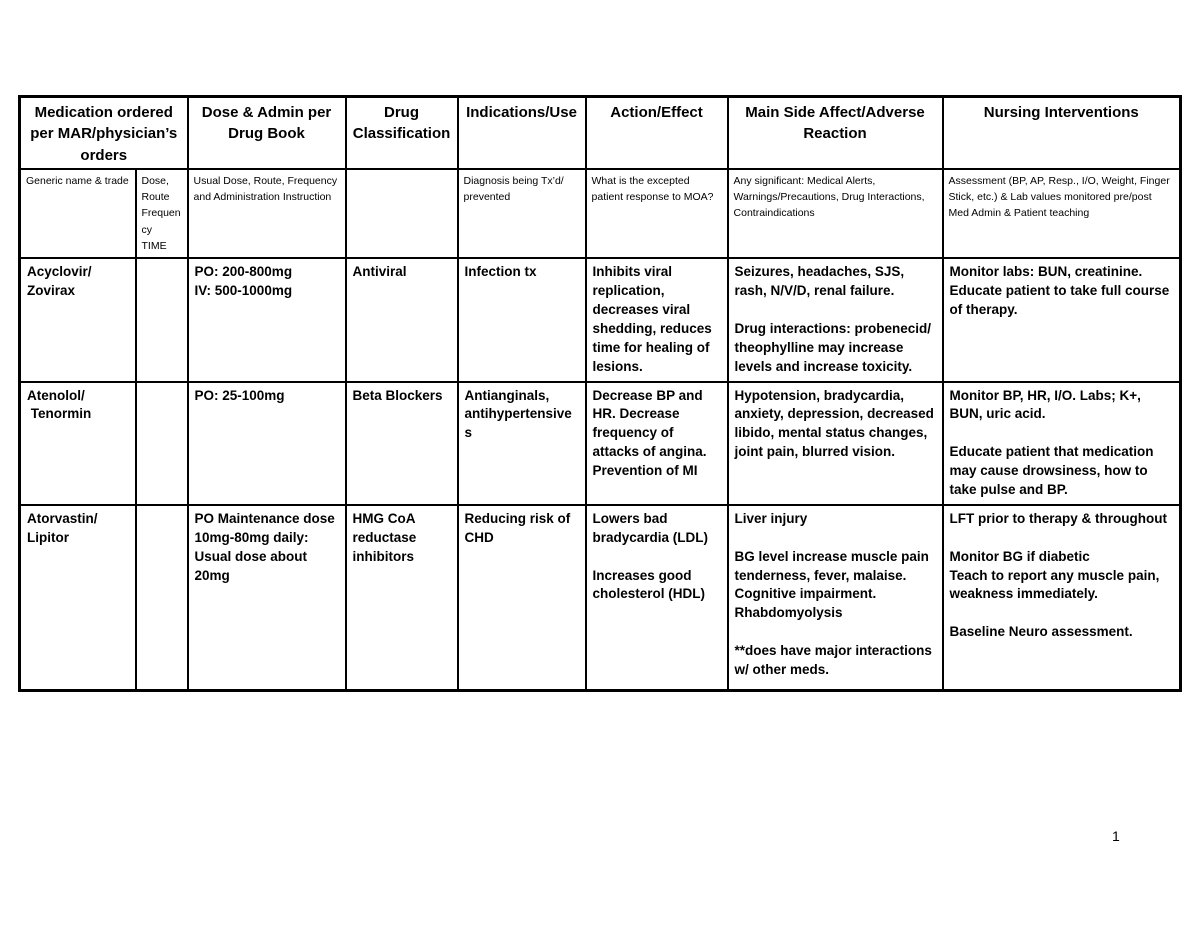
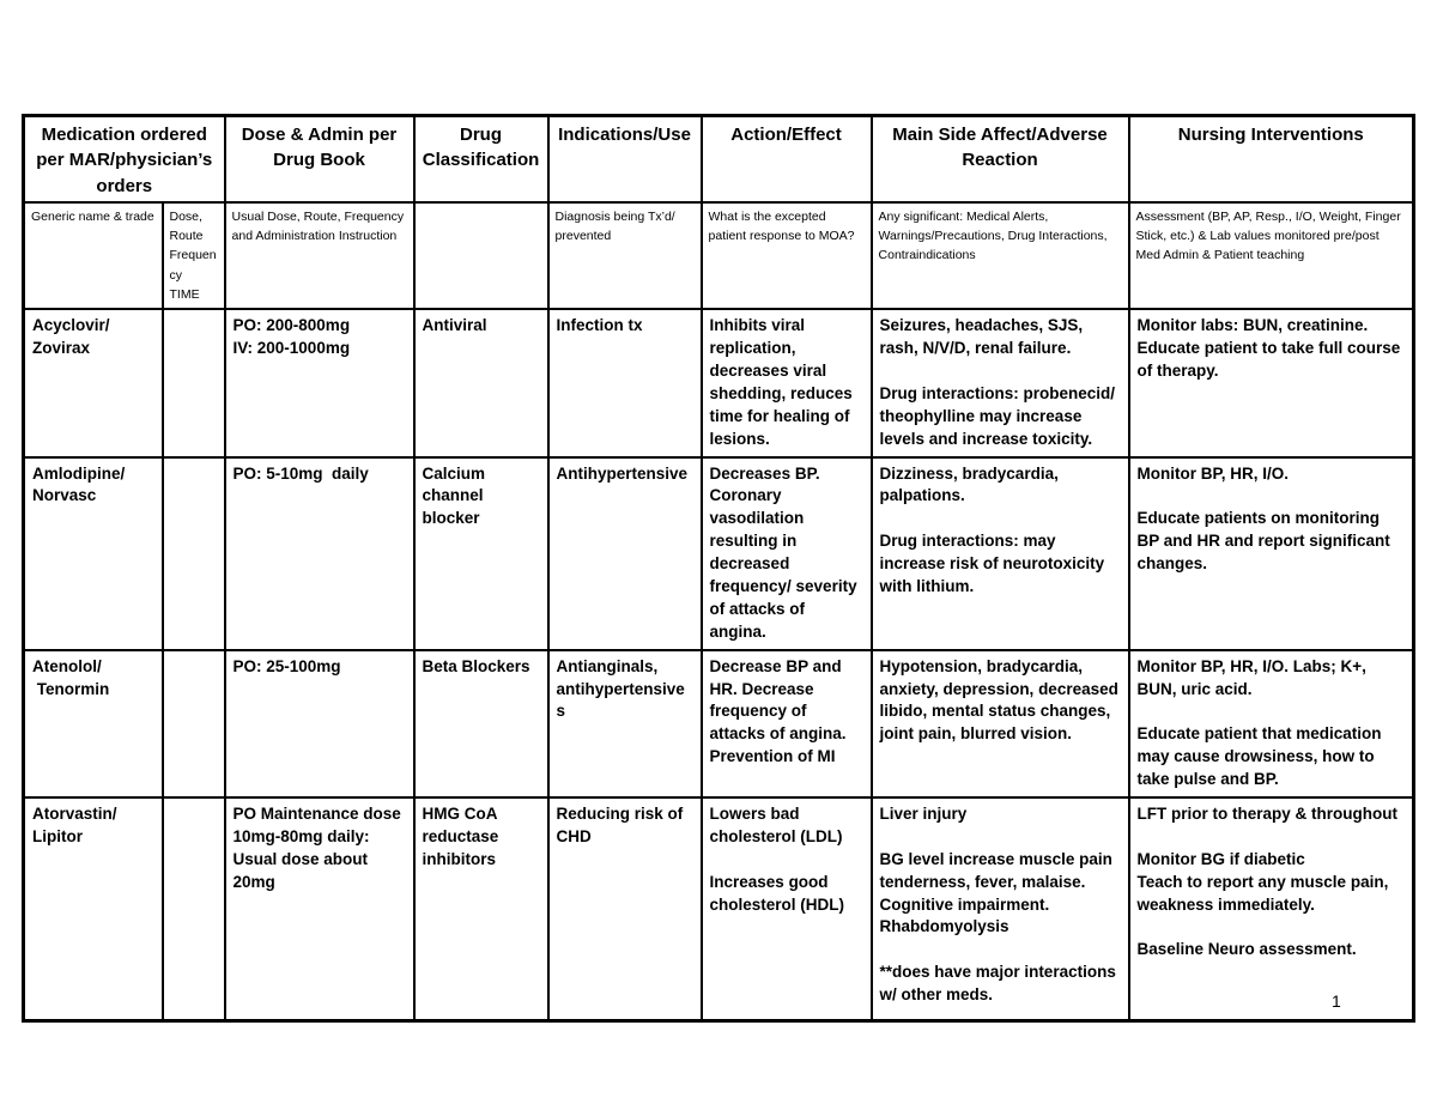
  Medication ordered per MAR/physician’s orders	Dose & Admin per Drug Book	Drug Classification	Indications/Use	Action/Effect	Main Side Affect/Adverse Reaction	Nursing Interventions
  Generic name & trade	Dose, Route Frequency TIME	Usual Dose, Route, Frequency and Administration Instruction		Diagnosis being Tx’d/ prevented	What is the excepted patient response to MOA?	Any significant: Medical Alerts, Warnings/Precautions, Drug Interactions, Contraindications	Assessment (BP, AP, Resp., I/O, Weight, Finger Stick, etc.) & Lab values monitored pre/post Med Admin & Patient teaching
- Acyclovir/ Zovirax		PO: 200-800mg IV: 500-1000mg	Antiviral	Infection tx	Inhibits viral replication, decreases viral shedding, reduces time for healing of lesions.	Seizures, headaches, SJS, rash, N/V/D, renal failure. Drug interactions: probenecid/ theophylline may increase levels and increase toxicity.	Monitor labs: BUN, creatinine. Educate patient to take full course of therapy.
+ Acyclovir/ Zovirax		PO: 200-800mg IV: 200-1000mg	Antiviral	Infection tx	Inhibits viral replication, decreases viral shedding, reduces time for healing of lesions.	Seizures, headaches, SJS, rash, N/V/D, renal failure. Drug interactions: probenecid/ theophylline may increase levels and increase toxicity.	Monitor labs: BUN, creatinine. Educate patient to take full course of therapy.
+ Amlodipine/ Norvasc		PO: 5-10mg daily	Calcium channel blocker	Antihypertensive	Decreases BP. Coronary vasodilation resulting in decreased frequency/ severity of attacks of angina.	Dizziness, bradycardia, palpations. Drug interactions: may increase risk of neurotoxicity with lithium.	Monitor BP, HR, I/O. Educate patients on monitoring BP and HR and report significant changes.
  Atenolol/ Tenormin		PO: 25-100mg	Beta Blockers	Antianginals, antihypertensives	Decrease BP and HR. Decrease frequency of attacks of angina. Prevention of MI	Hypotension, bradycardia, anxiety, depression, decreased libido, mental status changes, joint pain, blurred vision.	Monitor BP, HR, I/O. Labs; K+, BUN, uric acid. Educate patient that medication may cause drowsiness, how to take pulse and BP.
- Atorvastin/ Lipitor		PO Maintenance dose 10mg-80mg daily: Usual dose about 20mg	HMG CoA reductase inhibitors	Reducing risk of CHD	Lowers bad bradycardia (LDL) Increases good cholesterol (HDL)	Liver injury BG level increase muscle pain tenderness, fever, malaise. Cognitive impairment. Rhabdomyolysis **does have major interactions w/ other meds.	LFT prior to therapy & throughout Monitor BG if diabetic Teach to report any muscle pain, weakness immediately. Baseline Neuro assessment.
+ Atorvastin/ Lipitor		PO Maintenance dose 10mg-80mg daily: Usual dose about 20mg	HMG CoA reductase inhibitors	Reducing risk of CHD	Lowers bad cholesterol (LDL) Increases good cholesterol (HDL)	Liver injury BG level increase muscle pain tenderness, fever, malaise. Cognitive impairment. Rhabdomyolysis **does have major interactions w/ other meds.	LFT prior to therapy & throughout Monitor BG if diabetic Teach to report any muscle pain, weakness immediately. Baseline Neuro assessment.
  1
